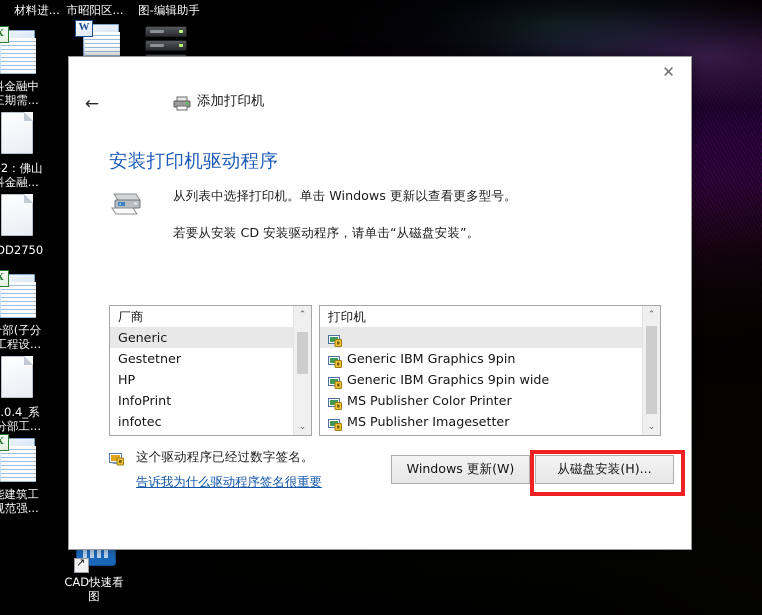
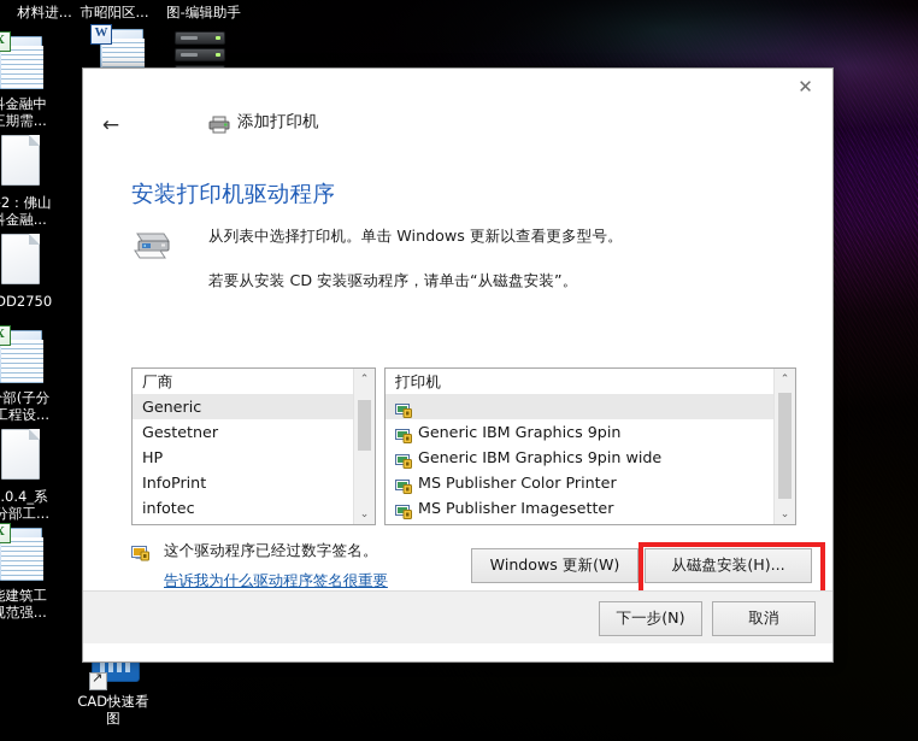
  材料进...
  市昭阳区...
  图-编辑助手
  金融中
  期需...
  W
  2：佛山
  金融...
  DD2750
  部(子分
  工程设...
  .0.4_系
  分部工...
  建筑工
  范强...
  CAD快速看
  图
  ✕
  ←
  添加打印机
  安装打印机驱动程序
  从列表中选择打印机。单击 Windows 更新以查看更多型号。
  若要从安装 CD 安装驱动程序，请单击“从磁盘安装”。
  厂商
  Generic
  Gestetner
  HP
  InfoPrint
  infotec
  ⌃
  ⌄
  打印机
  Generic IBM Graphics 9pin
  Generic IBM Graphics 9pin wide
  MS Publisher Color Printer
  MS Publisher Imagesetter
  ⌃
  ⌄
  这个驱动程序已经过数字签名。
  告诉我为什么驱动程序签名很重要
  Windows 更新(W)
  从磁盘安装(H)...
+ 下一步(N)
+ 取消
